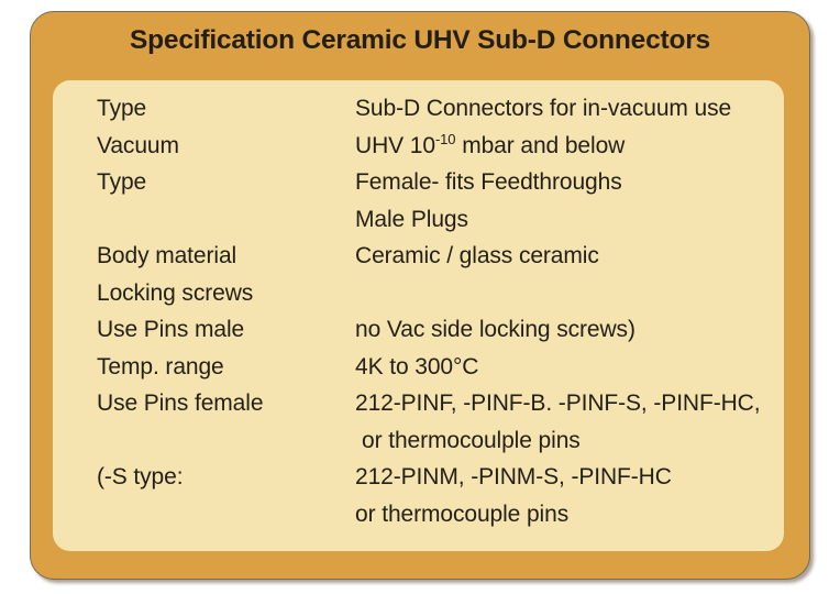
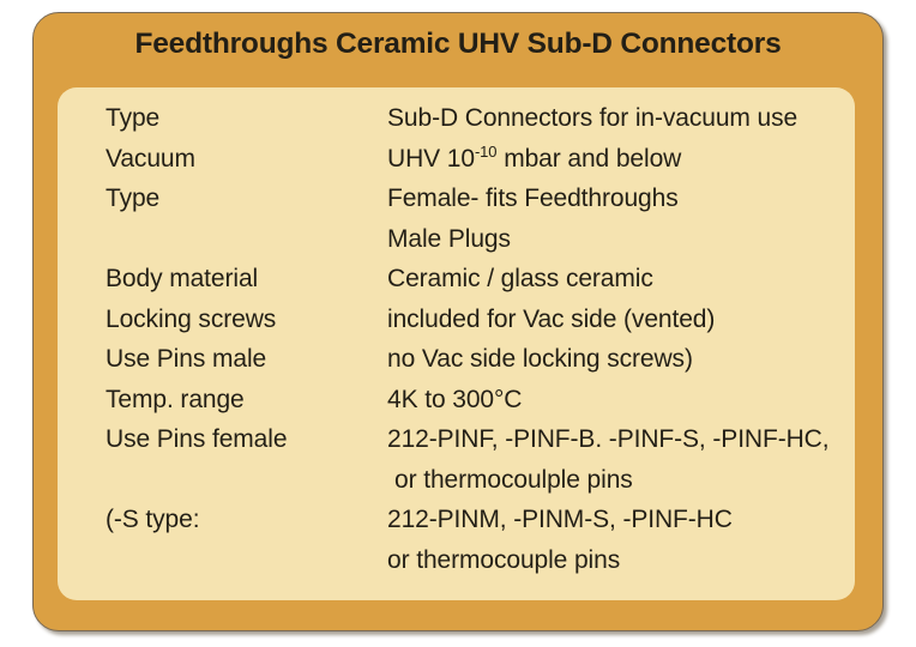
- Specification Ceramic UHV Sub-D Connectors
+ Feedthroughs Ceramic UHV Sub-D Connectors
  Type
  Sub-D Connectors for in-vacuum use
  Vacuum
  UHV 10-10 mbar and below
  Type
  Female- fits Feedthroughs
  Male Plugs
  Body material
  Ceramic / glass ceramic
  Locking screws
+ included for Vac side (vented)
  Use Pins male
  no Vac side locking screws)
  Temp. range
  4K to 300°C
  Use Pins female
  212-PINF, -PINF-B. -PINF-S, -PINF-HC,
  or thermocoulple pins
  (-S type:
  212-PINM, -PINM-S, -PINF-HC
  or thermocouple pins
